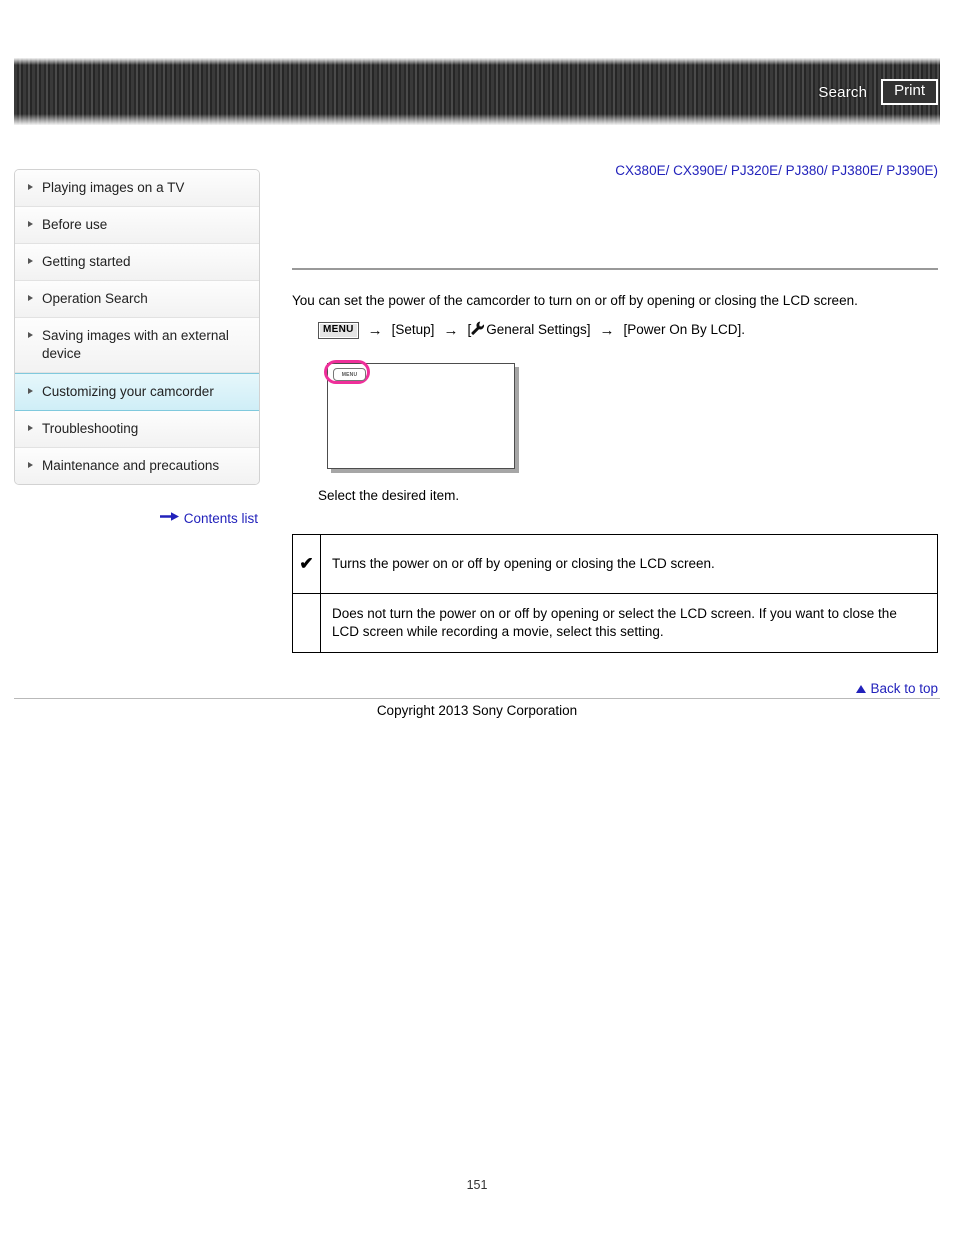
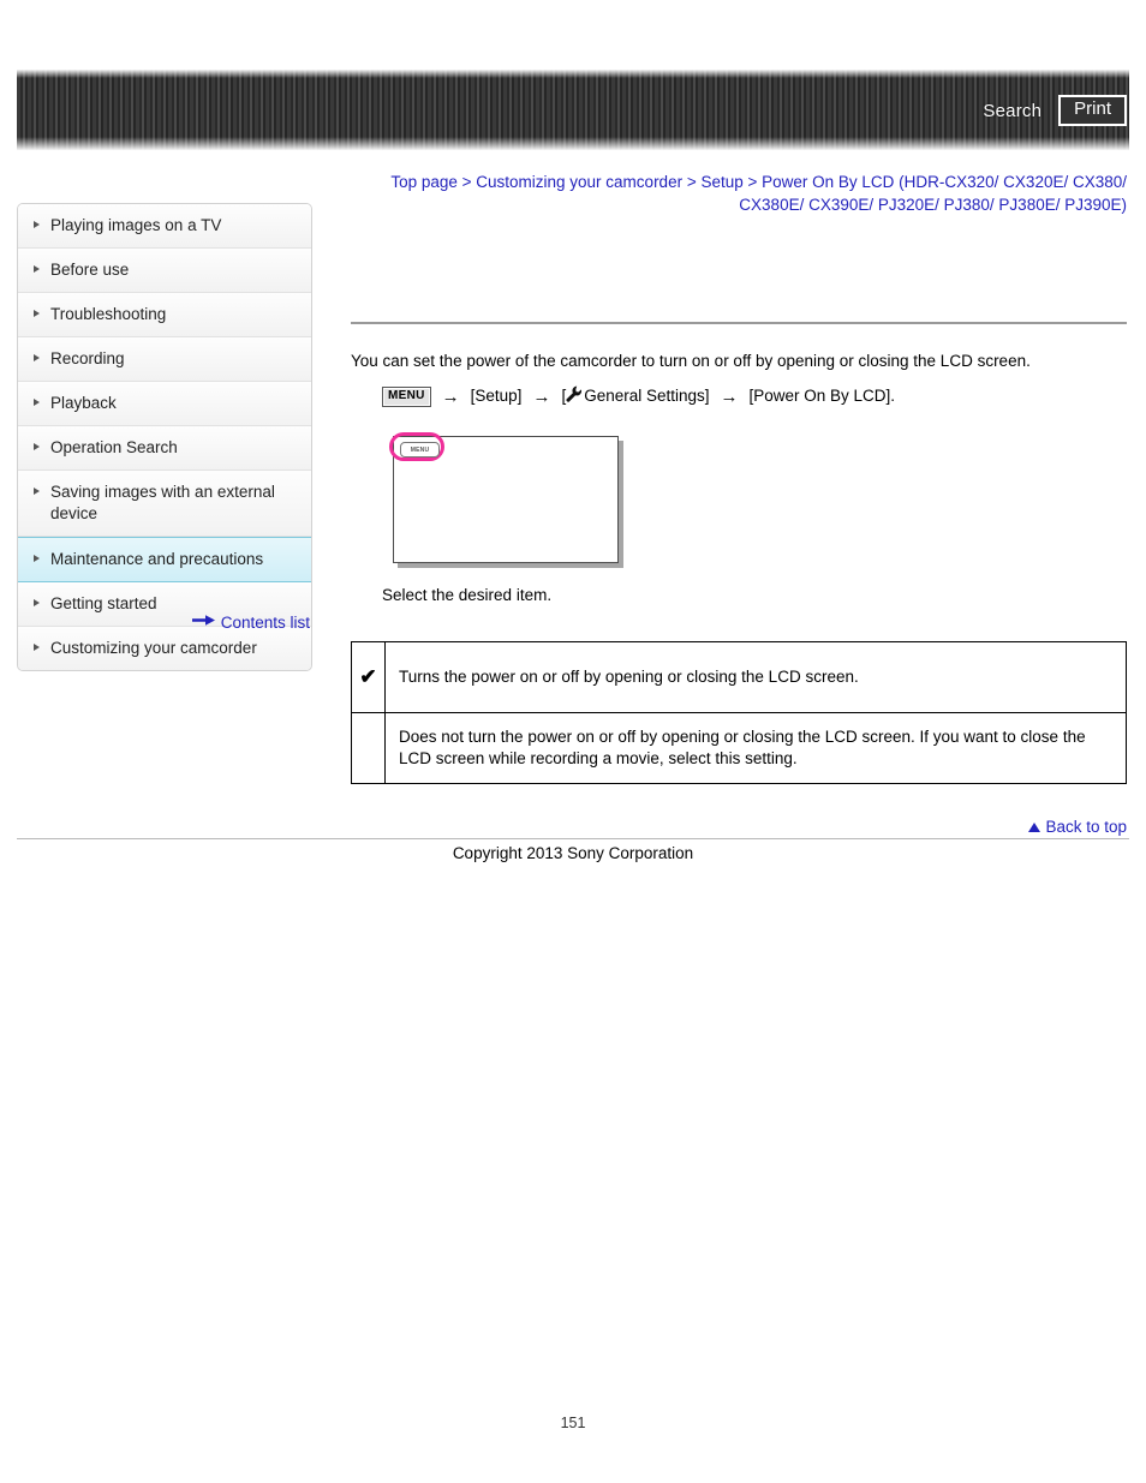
  Search
  Print
+ Top page > Customizing your camcorder > Setup > Power On By LCD (HDR-CX320/ CX320E/ CX380/
  CX380E/ CX390E/ PJ320E/ PJ380/ PJ380E/ PJ390E)
  Playing images on a TV
  Before use
- Getting started
+ Troubleshooting
+ Recording
+ Playback
  Operation Search
  Saving images with an external device
- Customizing your camcorder
+ Maintenance and precautions
- Troubleshooting
+ Getting started
- Maintenance and precautions
+ Customizing your camcorder
  Contents list
  You can set the power of the camcorder to turn on or off by opening or closing the LCD screen.
  MENU
  →
  [Setup]
  →
  [
  General Settings]
  →
  [Power On By LCD].
  Select the desired item.
  ✔	Turns the power on or off by opening or closing the LCD screen.
- 	Does not turn the power on or off by opening or select the LCD screen. If you want to close the LCD screen while recording a movie, select this setting.
+ 	Does not turn the power on or off by opening or closing the LCD screen. If you want to close the LCD screen while recording a movie, select this setting.
  Back to top
  Copyright 2013 Sony Corporation
  151
